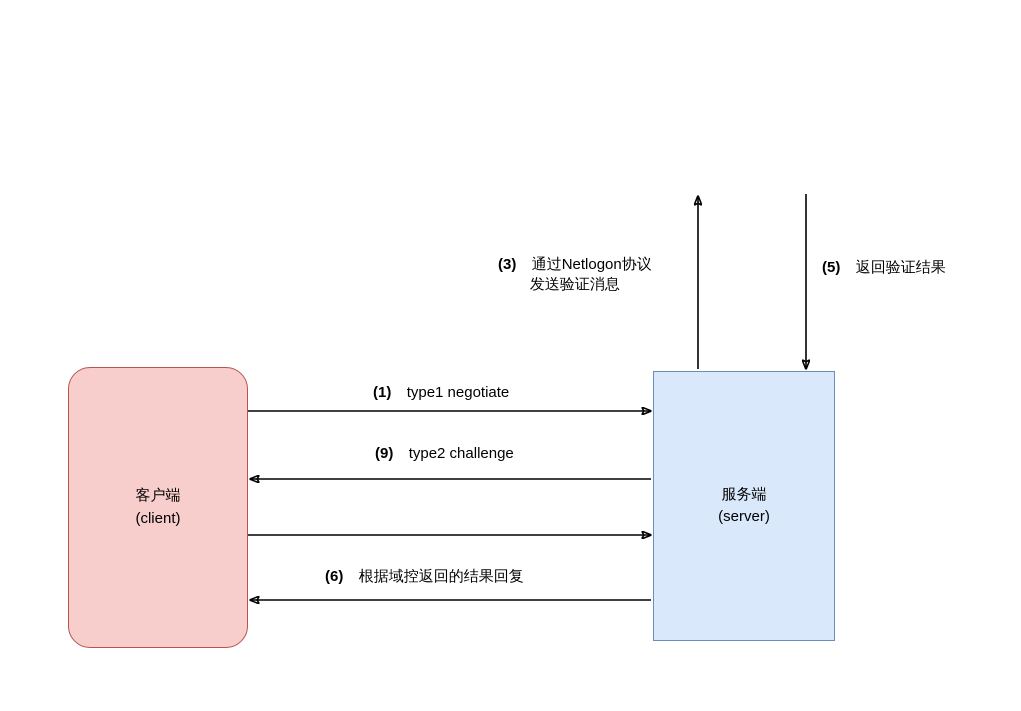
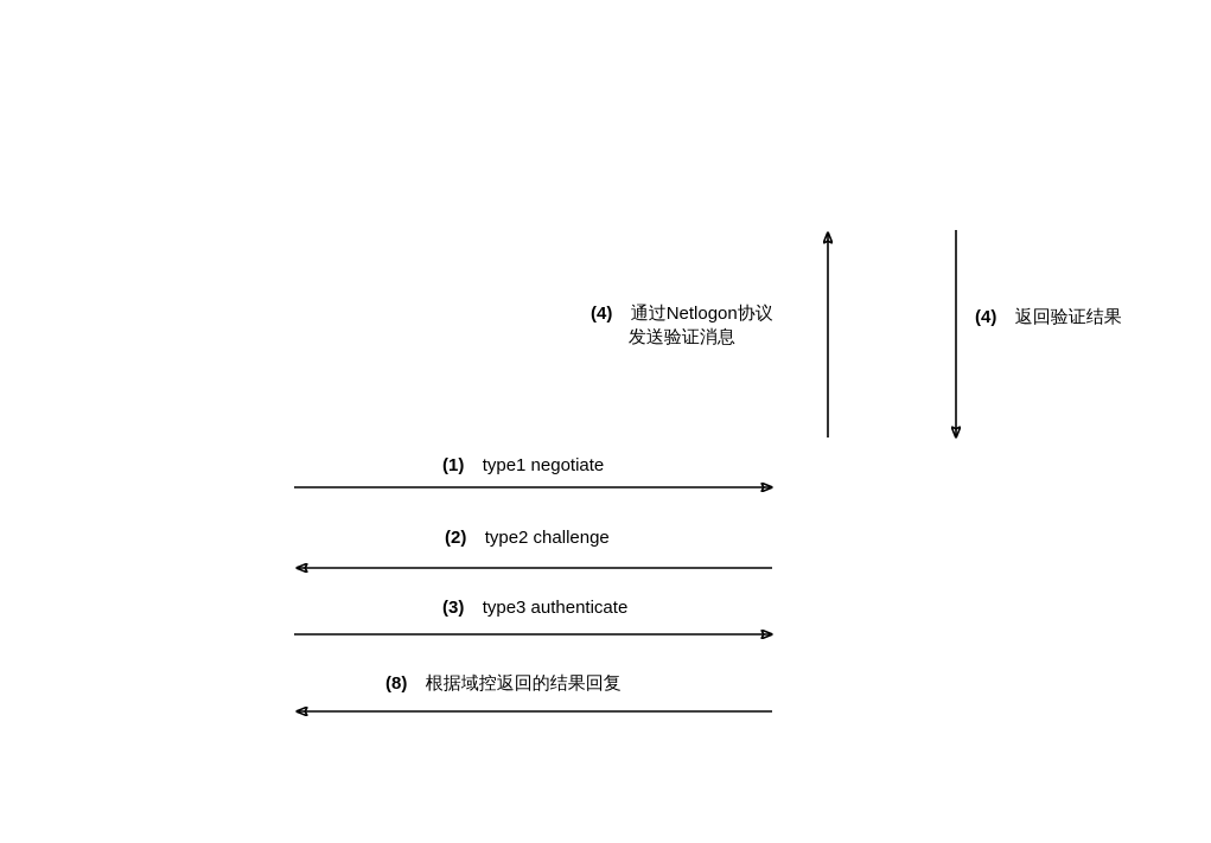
- 客户端
- (client)
- 服务端
- (server)
  (1) type1 negotiate
- (9) type2 challenge
+ (2) type2 challenge
+ (3) type3 authenticate
- (3) 通过Netlogon协议
+ (4) 通过Netlogon协议
  发送验证消息
- (5) 返回验证结果
+ (4) 返回验证结果
- (6) 根据域控返回的结果回复
+ (8) 根据域控返回的结果回复
